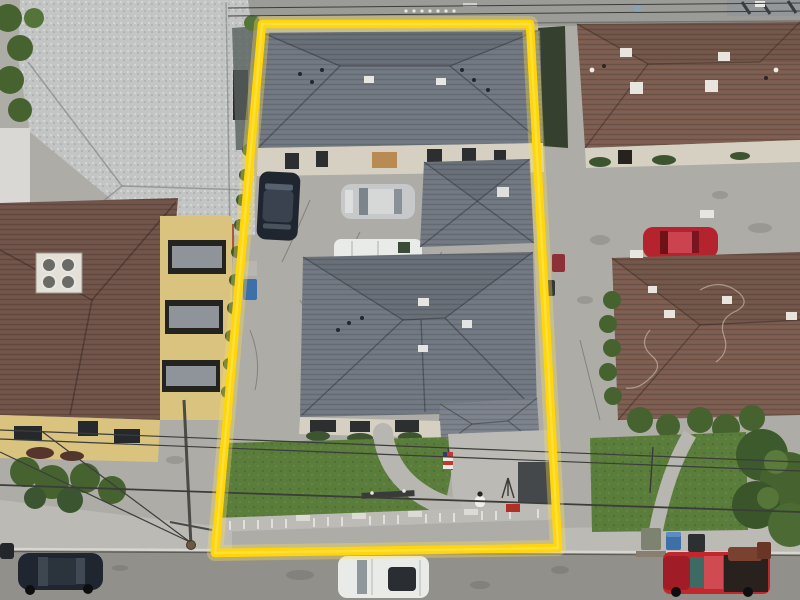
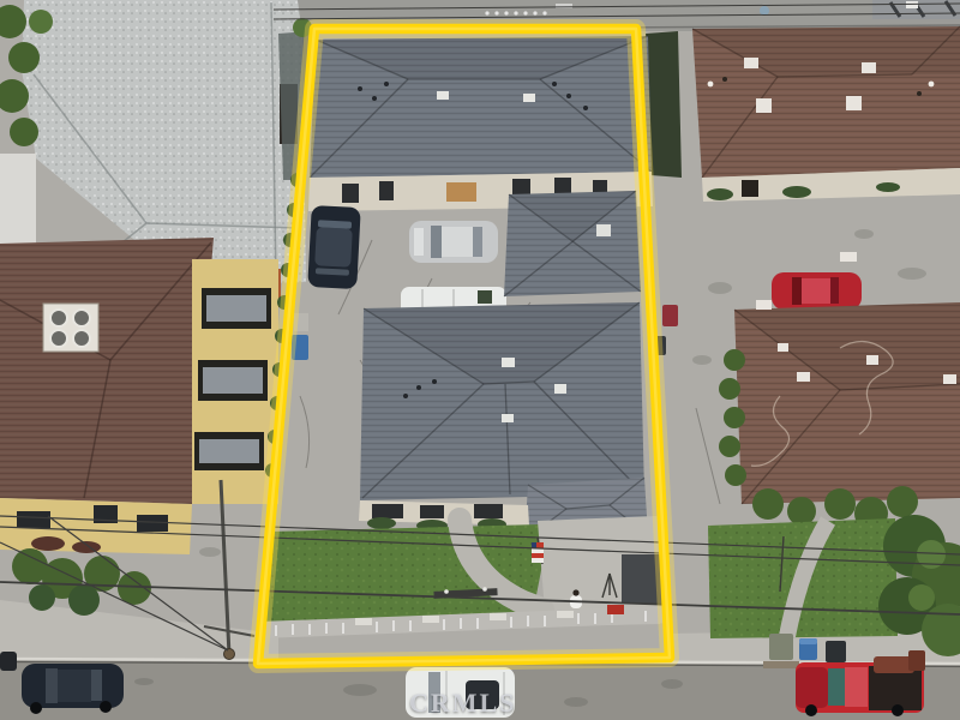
+ CRMLS
